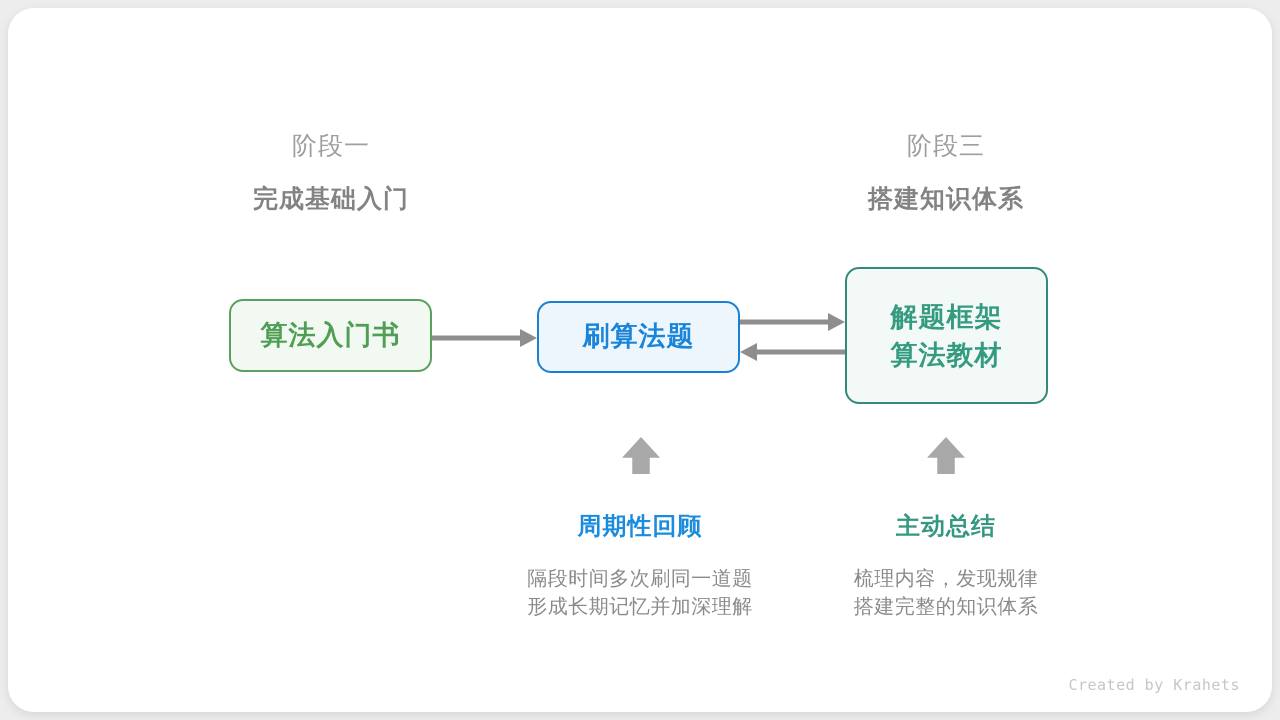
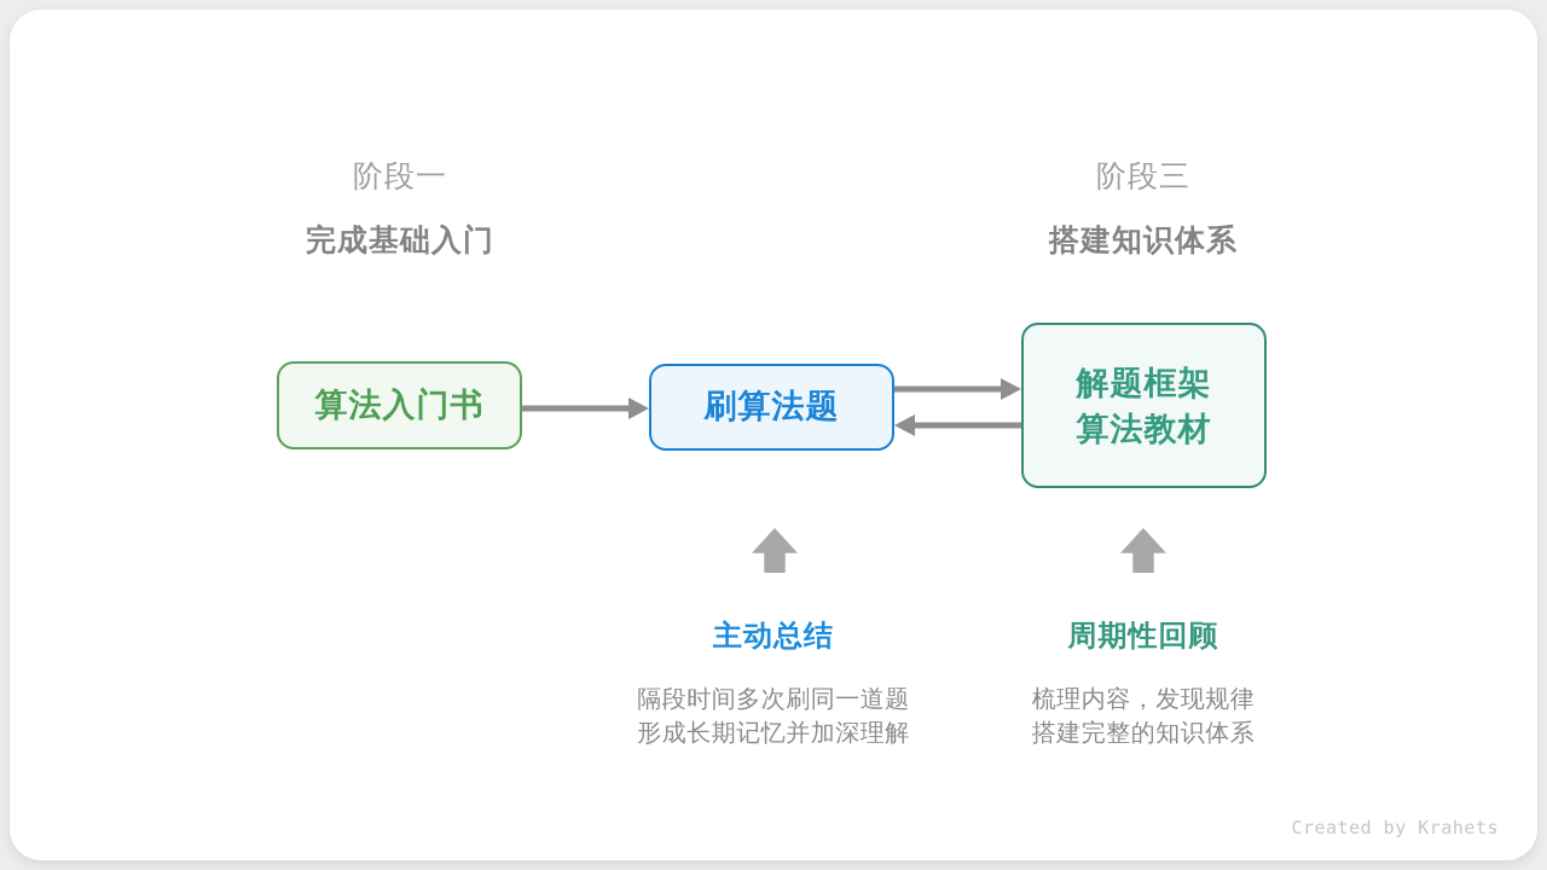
  阶段一
  完成基础入门
  阶段三
  搭建知识体系
  算法入门书
  刷算法题
  解题框架
  算法教材
- 周期性回顾
+ 主动总结
  隔段时间多次刷同一道题
  形成长期记忆并加深理解
- 主动总结
+ 周期性回顾
  梳理内容，发现规律
  搭建完整的知识体系
  Created by Krahets
